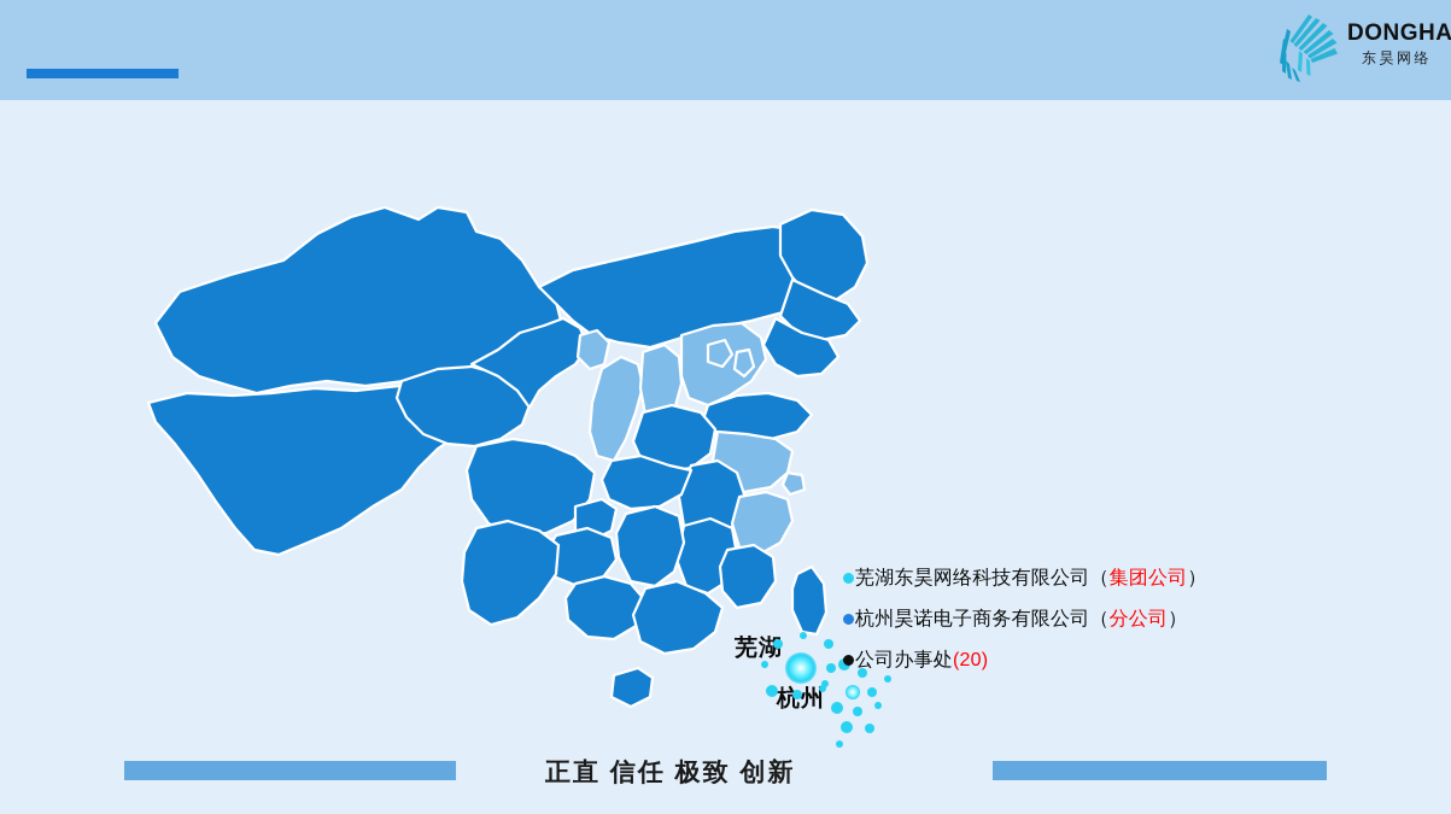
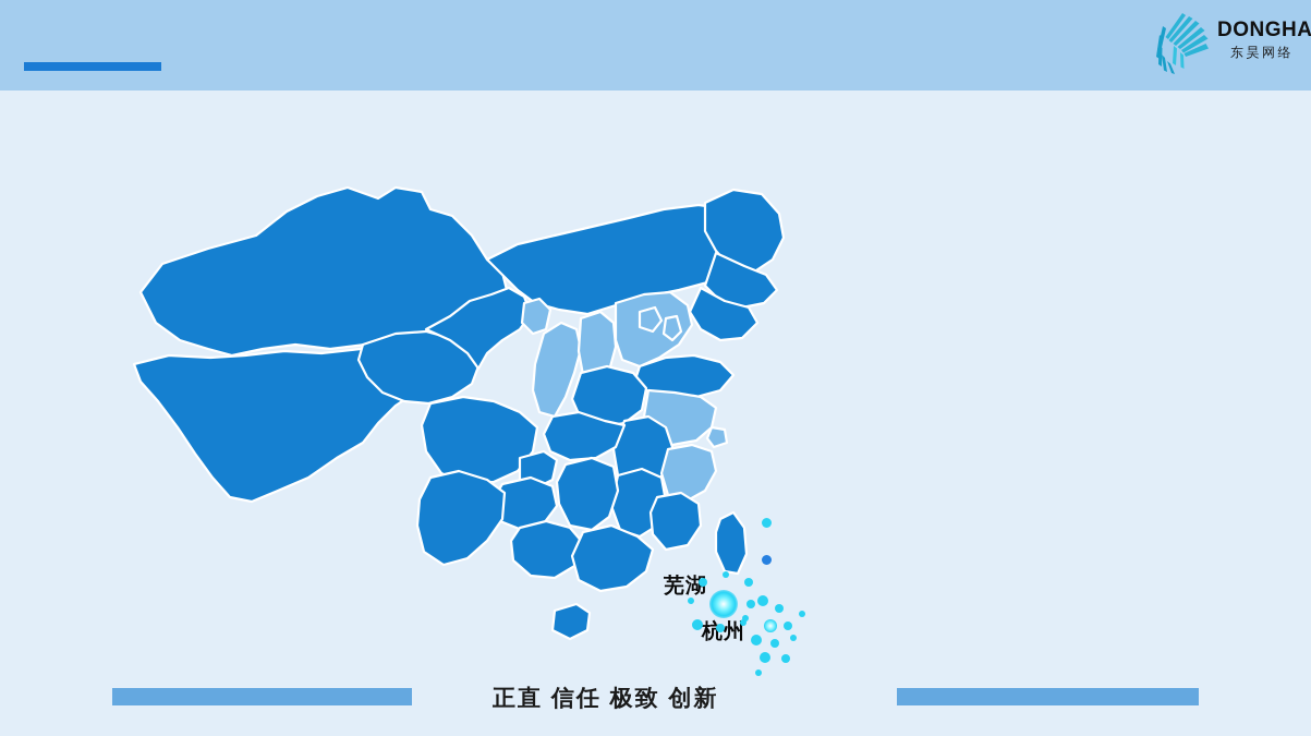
  DONGHA
  东昊网络
  芜湖
  杭州
- 芜湖东昊网络科技有限公司（集团公司）
- 杭州昊诺电子商务有限公司（分公司）
- 公司办事处(20)
  正直 信任 极致 创新
